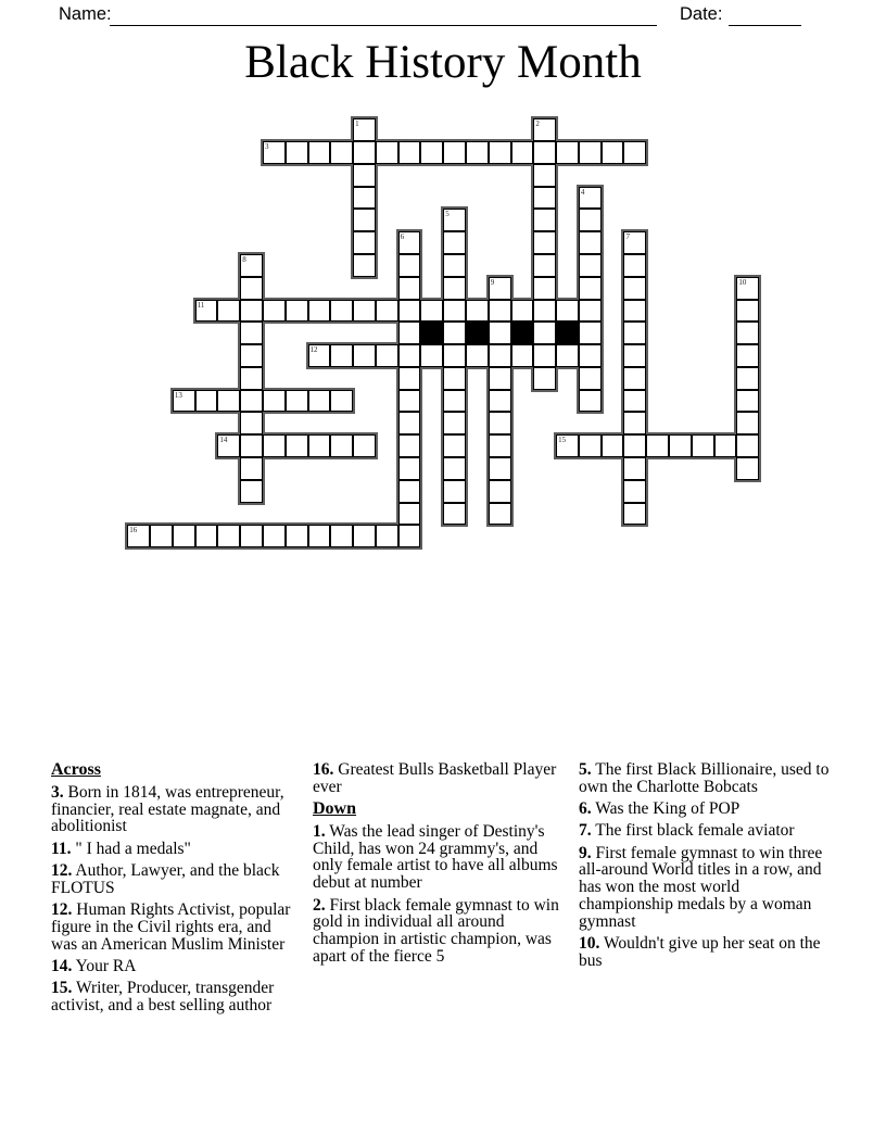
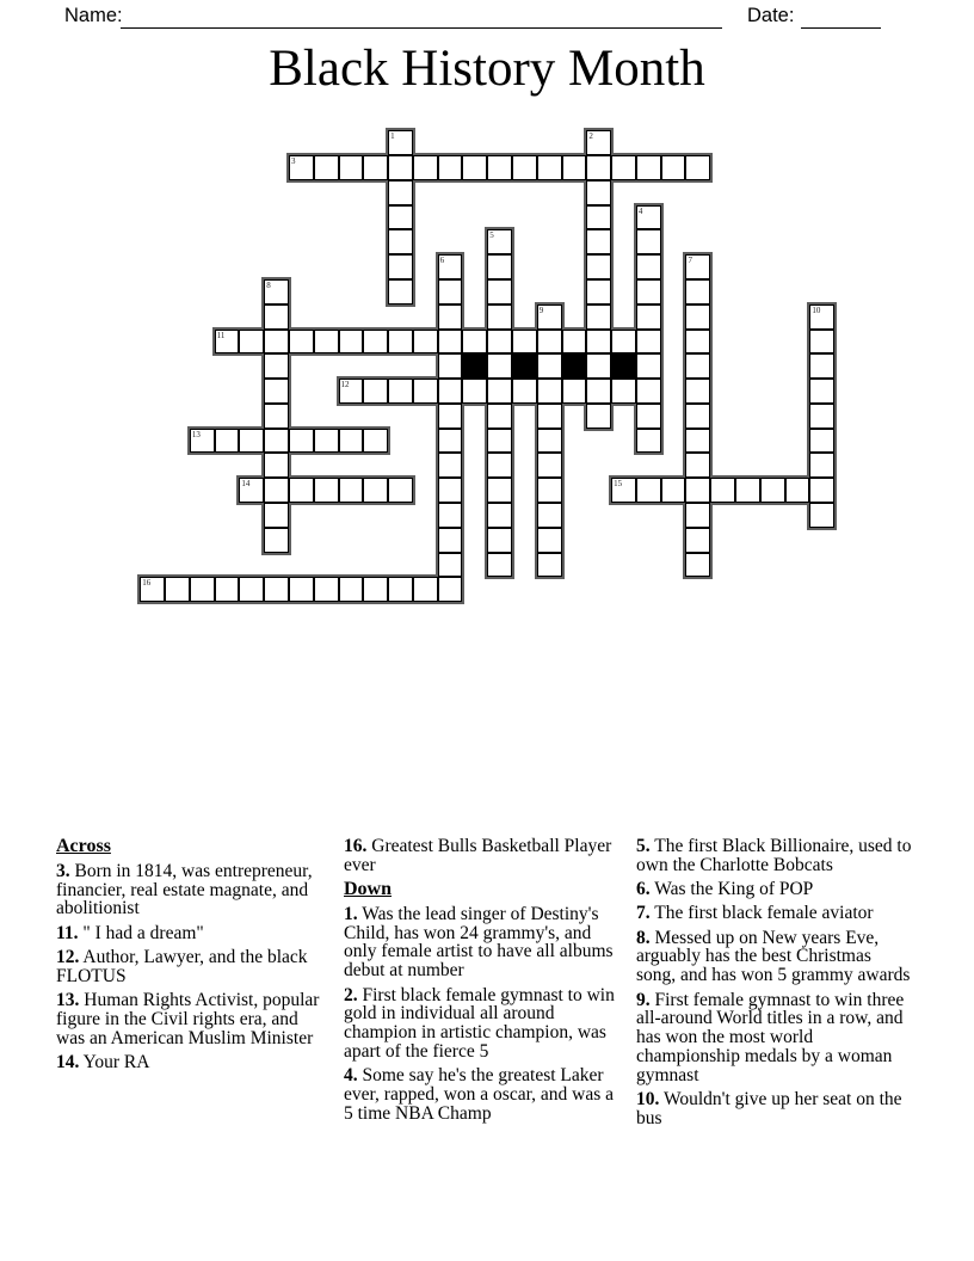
  Name:
  Date:
  Black History Month
  1
  2
  3
  4
  5
  6
  7
  8
  9
  10
  11
  12
  13
  14
  15
  16
  Across
  3. Born in 1814, was entrepreneur, financier, real estate magnate, and abolitionist
- 11. " I had a medals"
+ 11. " I had a dream"
  12. Author, Lawyer, and the black FLOTUS
- 12. Human Rights Activist, popular figure in the Civil rights era, and was an American Muslim Minister
+ 13. Human Rights Activist, popular figure in the Civil rights era, and was an American Muslim Minister
  14. Your RA
- 15. Writer, Producer, transgender activist, and a best selling author
  16. Greatest Bulls Basketball Player ever
  Down
  1. Was the lead singer of Destiny's Child, has won 24 grammy's, and only female artist to have all albums debut at number
  2. First black female gymnast to win gold in individual all around champion in artistic champion, was apart of the fierce 5
+ 4. Some say he's the greatest Laker ever, rapped, won a oscar, and was a 5 time NBA Champ
  5. The first Black Billionaire, used to own the Charlotte Bobcats
  6. Was the King of POP
  7. The first black female aviator
+ 8. Messed up on New years Eve, arguably has the best Christmas song, and has won 5 grammy awards
  9. First female gymnast to win three all-around World titles in a row, and has won the most world championship medals by a woman gymnast
  10. Wouldn't give up her seat on the bus
